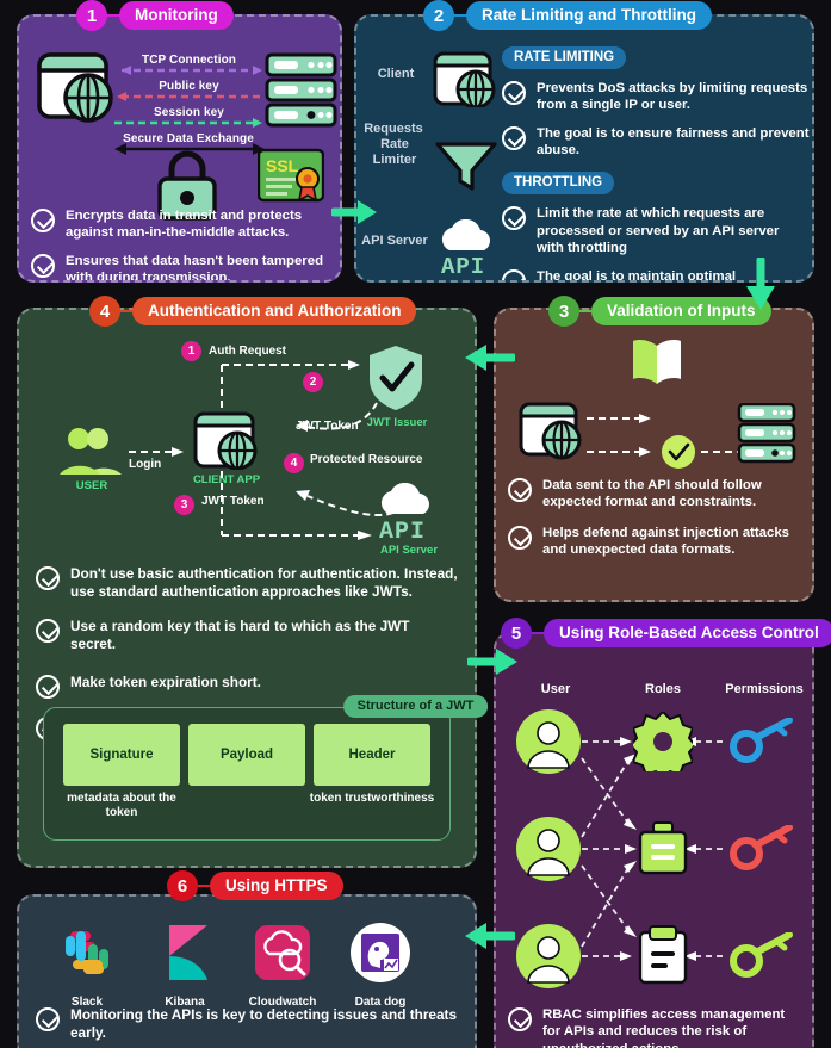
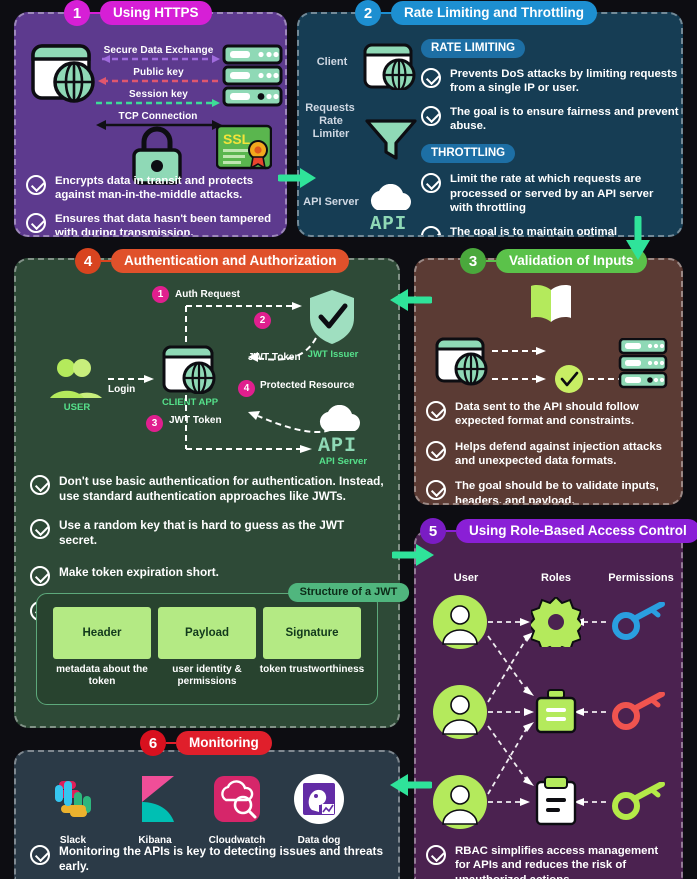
- TCP Connection
+ Secure Data Exchange
  Public key
  Session key
- Secure Data Exchange
+ TCP Connection
  SSL
  Encrypts data in transit and protects against man-in-the-middle attacks.
  Ensures that data hasn't been tampered with during transmission.
  Client
  Requests
  Rate Limiter
  API Server
  API
  RATE LIMITING
  Prevents DoS attacks by limiting requests from a single IP or user.
  The goal is to ensure fairness and prevent abuse.
  THROTTLING
  Limit the rate at which requests are processed or served by an API server with throttling
  1
  Auth Request
  JWT Issuer
  2
  JWT Token
  USER
  Login
  CLIENT APP
  4
  Protected Resource
  3
  JWT Token
  API
  API Server
  Don't use basic authentication for authentication. Instead, use standard authentication approaches like JWTs.
- Use a random key that is hard to which as the JWT secret.
+ Use a random key that is hard to guess as the JWT secret.
  Make token expiration short.
  Structure of a JWT
- Signature
+ Header
  Payload
- Header
+ Signature
  metadata about the token
+ user identity & permissions
  token trustworthiness
  Data sent to the API should follow expected format and constraints.
  Helps defend against injection attacks and unexpected data formats.
+ The goal should be to validate inputs, headers, and payload.
  User
  Roles
  Permissions
  RBAC simplifies access management for APIs and reduces the risk of
  Slack
  Kibana
  Cloudwatch
  Data dog
  Monitoring the APIs is key to detecting issues and threats early.
  1
- Monitoring
+ Using HTTPS
  2
  Rate Limiting and Throttling
  4
  Authentication and Authorization
  3
  Validation of Inputs
  5
  Using Role-Based Access Control
  6
- Using HTTPS
+ Monitoring
